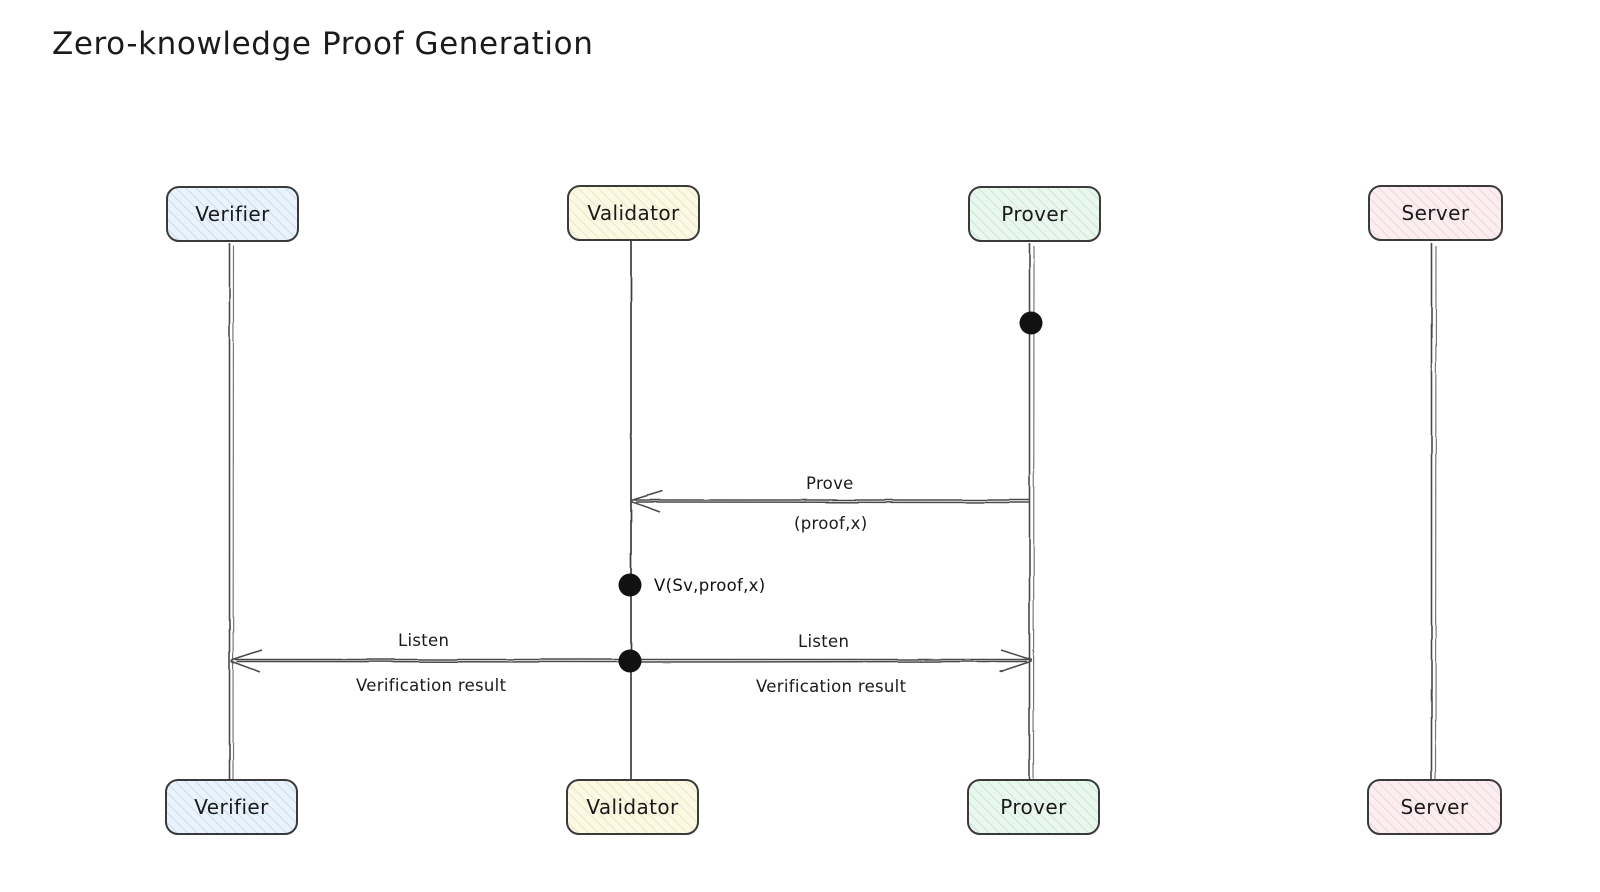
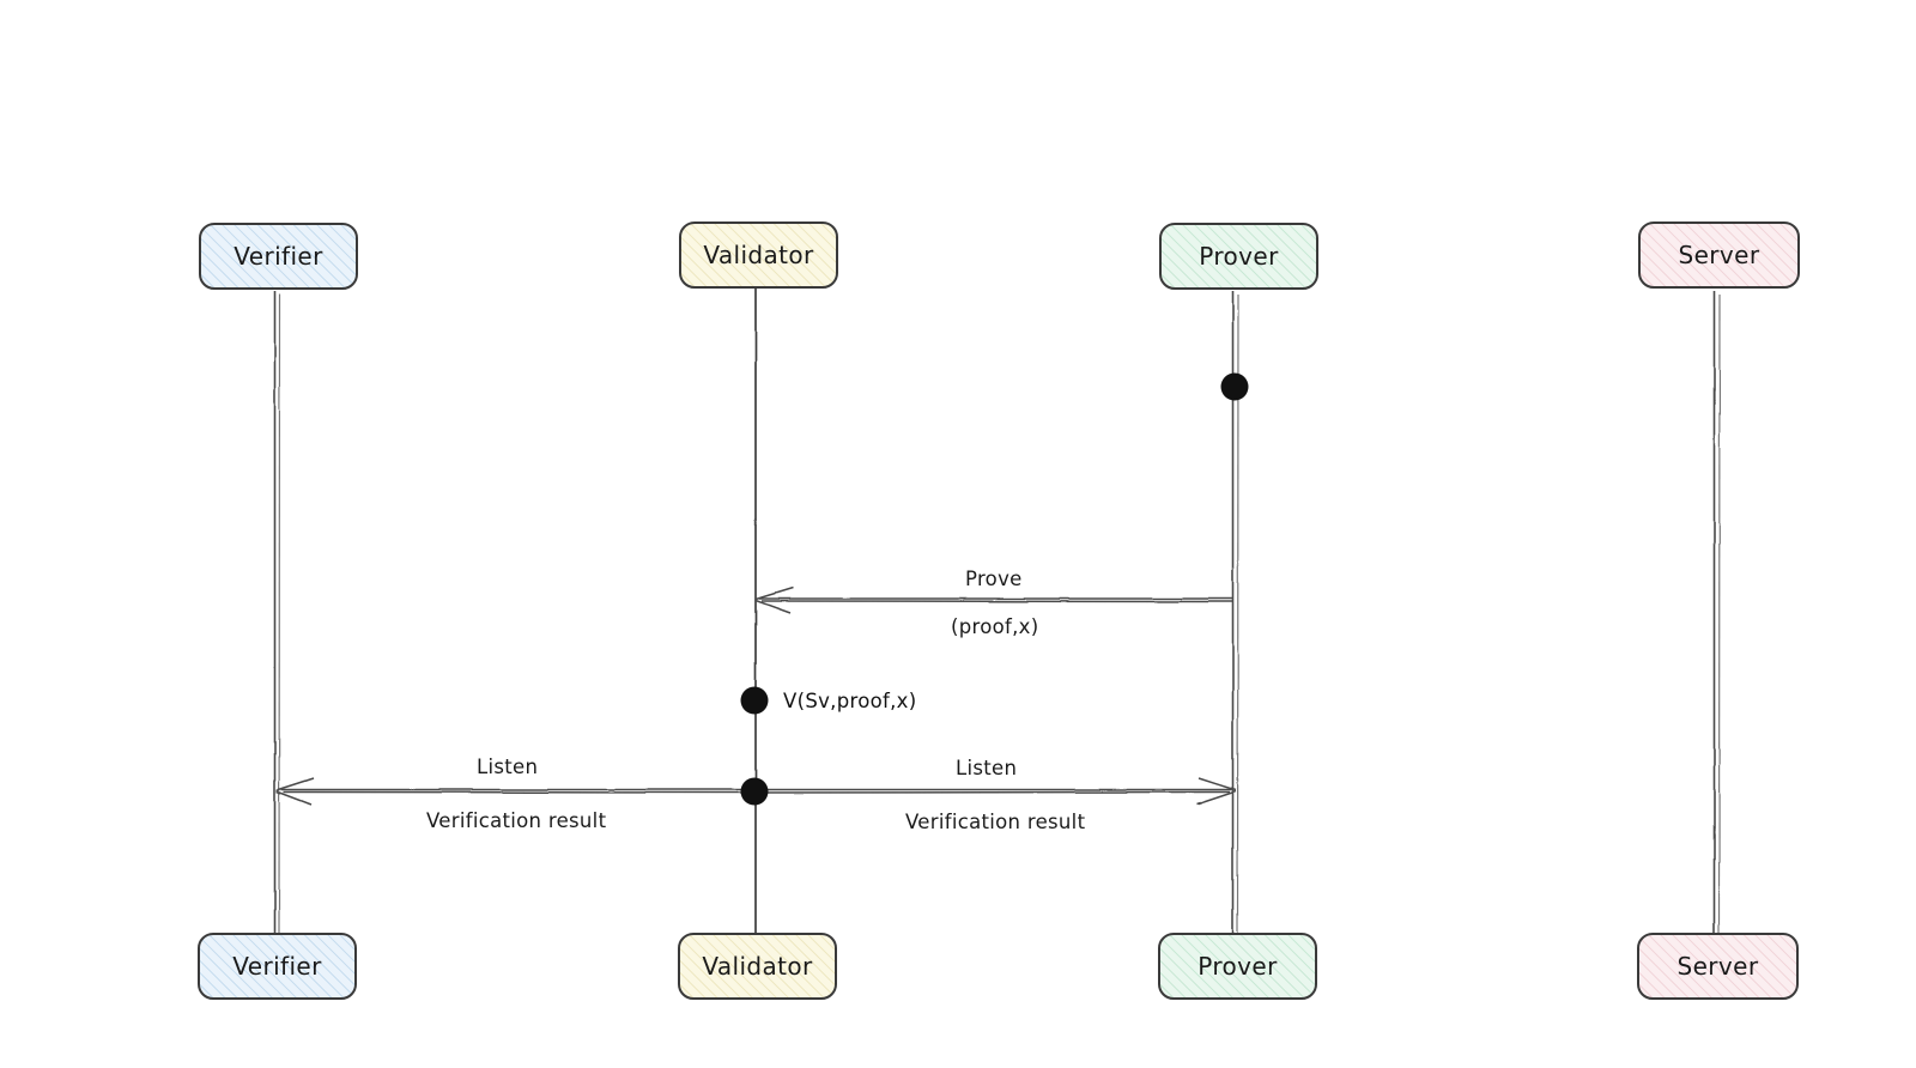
- Zero-knowledge Proof Generation
  Verifier
  Validator
  Prover
  Server
  Verifier
  Validator
  Prover
  Server
  Prove
  (proof,x)
  Listen
  Verification result
  Listen
  Verification result
  V(Sv,proof,x)
